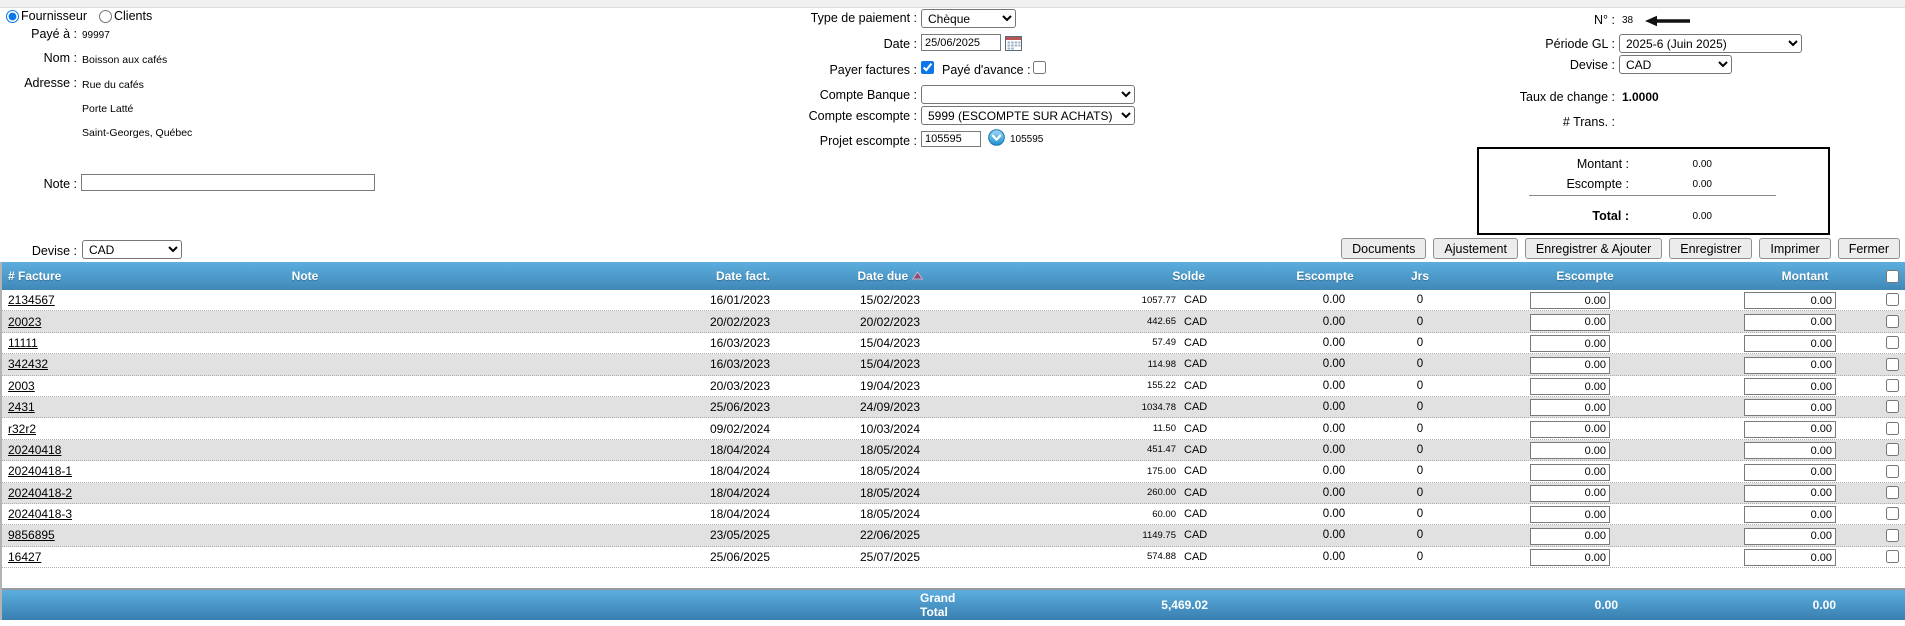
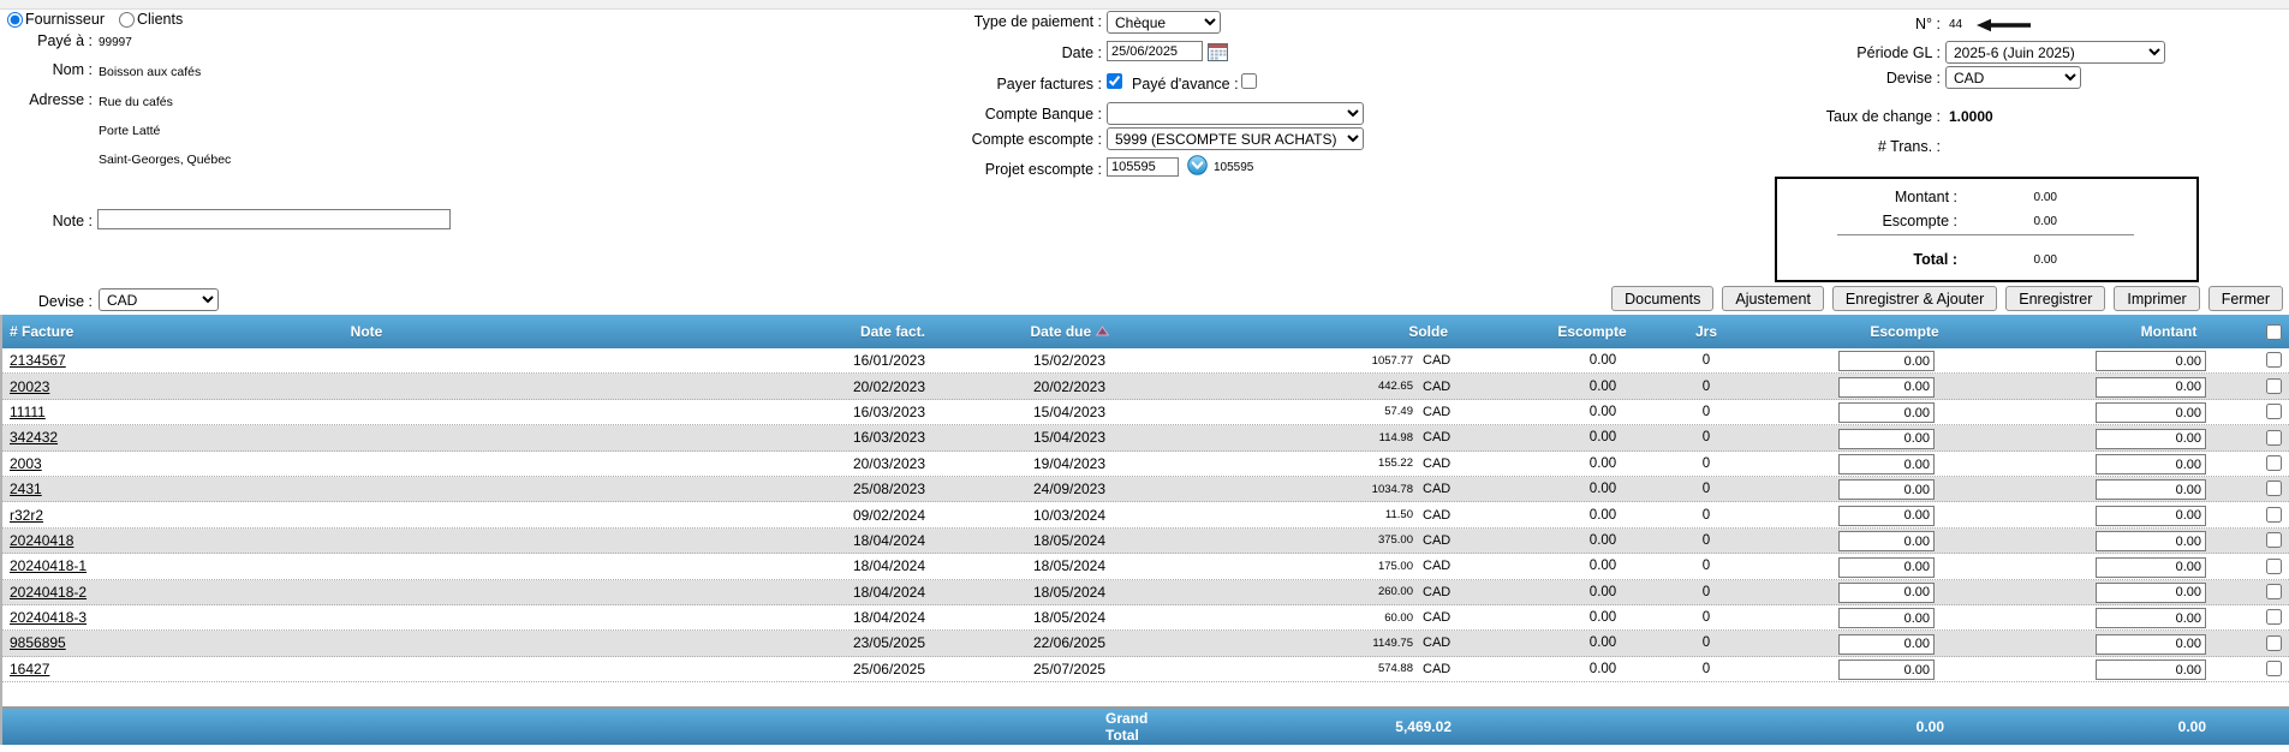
  Fournisseur
  Clients
  Payé à :
  99997
  Nom :
  Boisson aux cafés
  Adresse :
  Rue du cafés
  Porte Latté
  Saint-Georges, Québec
  Note :
  Devise :
  CAD
  Type de paiement :
  Chèque
  Date :
  25/06/2025
  Payer factures :
  Payé d'avance :
  Compte Banque :
  Compte escompte :
  5999 (ESCOMPTE SUR ACHATS)
  Projet escompte :
  105595
  105595
  N° :
- 38
+ 44
  Période GL :
  2025-6 (Juin 2025)
  Devise :
  CAD
  Taux de change :
  1.0000
  # Trans. :
  Montant :
  0.00
  Escompte :
  0.00
  Total :
  0.00
  Documents
  Ajustement
  Enregistrer & Ajouter
  Enregistrer
  Imprimer
  Fermer
  # Facture
  Note
  Date fact.
  Date due
  Solde
  Escompte
  Jrs
  Escompte
  Montant
  2134567
  16/01/2023
  15/02/2023
  1057.77
  CAD
  0.00
  0
  0.00
  0.00
  20023
  20/02/2023
  20/02/2023
  442.65
  CAD
  0.00
  0
  0.00
  0.00
  11111
  16/03/2023
  15/04/2023
  57.49
  CAD
  0.00
  0
  0.00
  0.00
  342432
  16/03/2023
  15/04/2023
  114.98
  CAD
  0.00
  0
  0.00
  0.00
  2003
  20/03/2023
  19/04/2023
  155.22
  CAD
  0.00
  0
  0.00
  0.00
  2431
- 25/06/2023
+ 25/08/2023
  24/09/2023
  1034.78
  CAD
  0.00
  0
  0.00
  0.00
  r32r2
  09/02/2024
  10/03/2024
  11.50
  CAD
  0.00
  0
  0.00
  0.00
  20240418
  18/04/2024
  18/05/2024
- 451.47
+ 375.00
  CAD
  0.00
  0
  0.00
  0.00
  20240418-1
  18/04/2024
  18/05/2024
  175.00
  CAD
  0.00
  0
  0.00
  0.00
  20240418-2
  18/04/2024
  18/05/2024
  260.00
  CAD
  0.00
  0
  0.00
  0.00
  20240418-3
  18/04/2024
  18/05/2024
  60.00
  CAD
  0.00
  0
  0.00
  0.00
  9856895
  23/05/2025
  22/06/2025
  1149.75
  CAD
  0.00
  0
  0.00
  0.00
  16427
  25/06/2025
  25/07/2025
  574.88
  CAD
  0.00
  0
  0.00
  0.00
  Grand Total
  5,469.02
  0.00
  0.00
